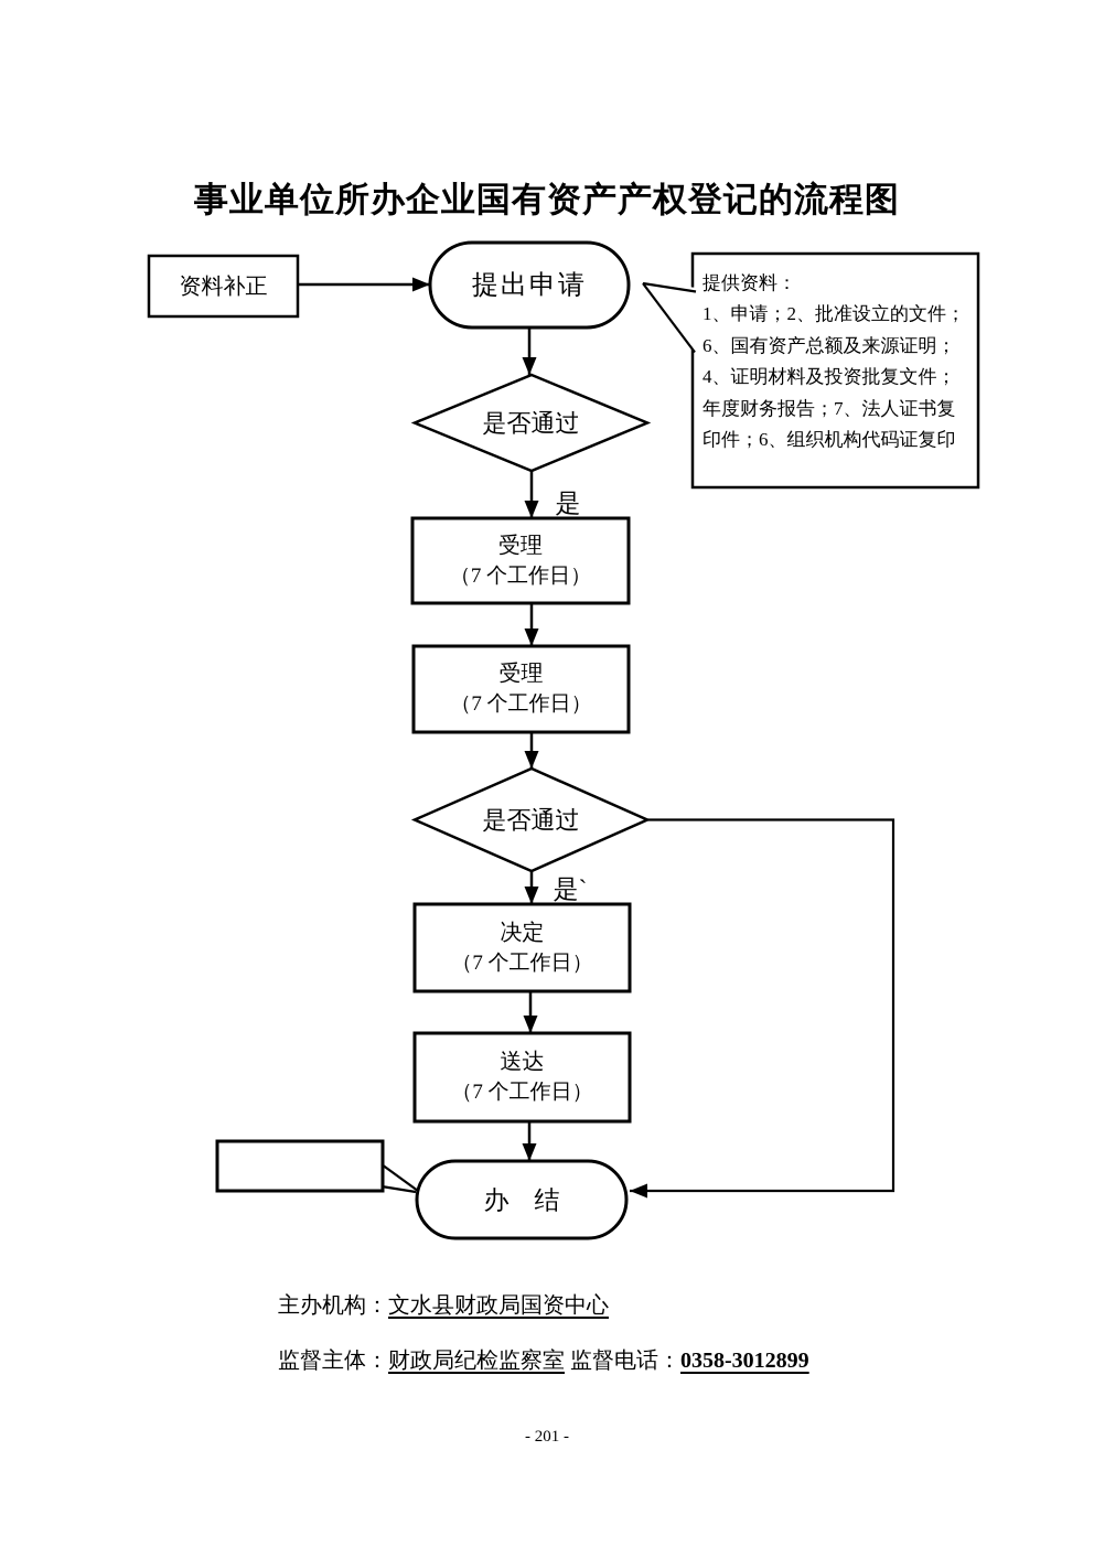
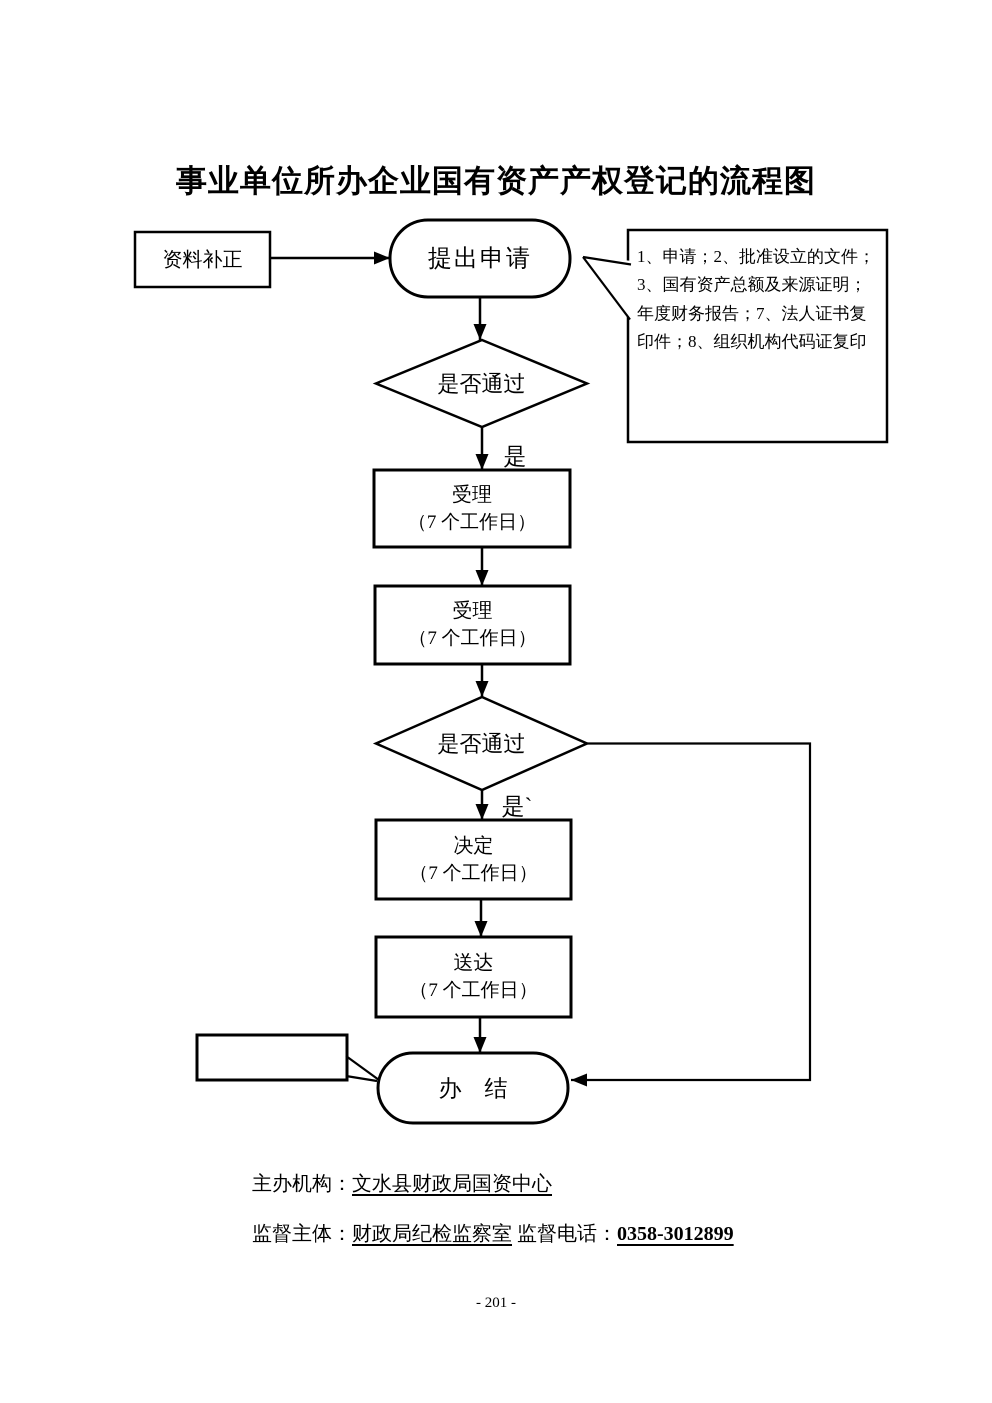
  事业单位所办企业国有资产产权登记的流程图
  资料补正
  提出申请
- 提供资料：
  1、申请；2、批准设立的文件；
- 6、国有资产总额及来源证明；
+ 3、国有资产总额及来源证明；
- 4、证明材料及投资批复文件；
  年度财务报告；7、法人证书复
- 印件；6、组织机构代码证复印
+ 印件；8、组织机构代码证复印
  是否通过
  是
  受理
  （7 个工作日）
  受理
  （7 个工作日）
  是否通过
  是`
  决定
  （7 个工作日）
  送达
  （7 个工作日）
  办 结
  主办机构：文水县财政局国资中心
  监督主体：财政局纪检监察室 监督电话：0358-3012899
  - 201 -
